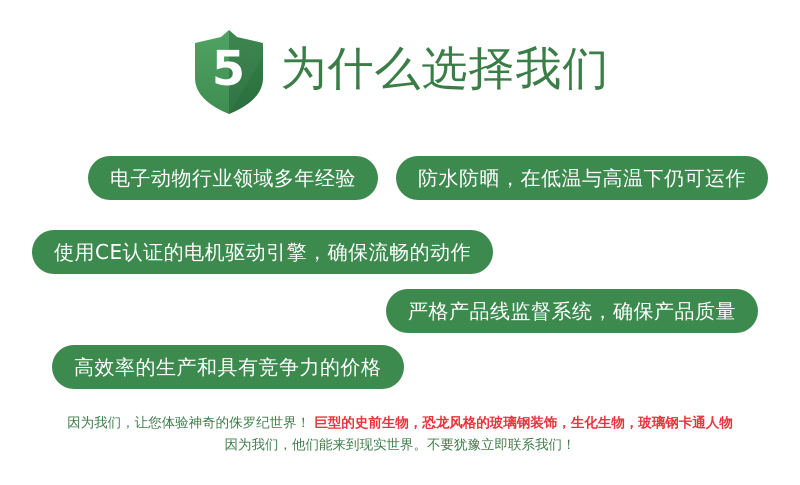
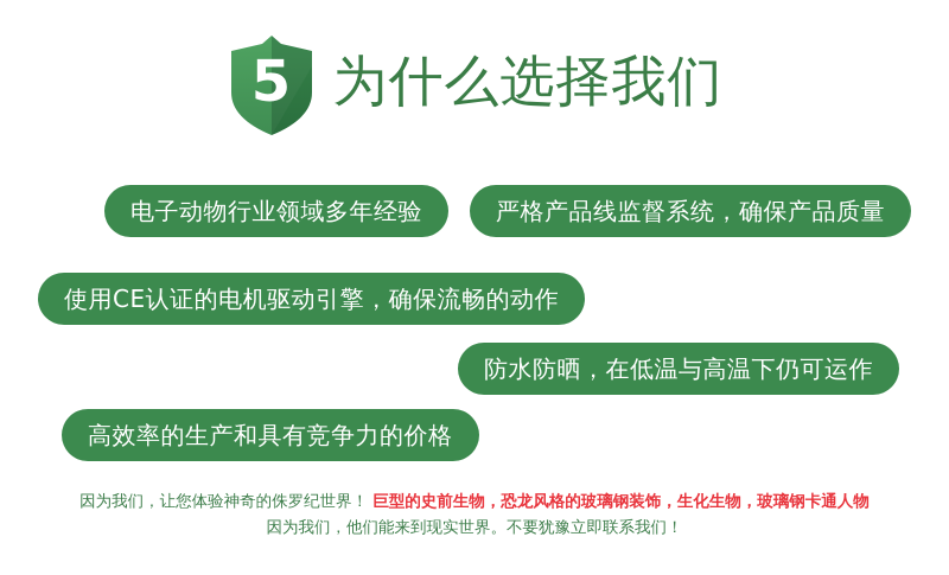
  5
  为什么选择我们
  电子动物行业领域多年经验
- 防水防晒，在低温与高温下仍可运作
+ 严格产品线监督系统，确保产品质量
  使用CE认证的电机驱动引擎，确保流畅的动作
- 严格产品线监督系统，确保产品质量
+ 防水防晒，在低温与高温下仍可运作
  高效率的生产和具有竞争力的价格
  因为我们，让您体验神奇的侏罗纪世界！ 巨型的史前生物，恐龙风格的玻璃钢装饰，生化生物，玻璃钢卡通人物
  因为我们，他们能来到现实世界。不要犹豫立即联系我们！
